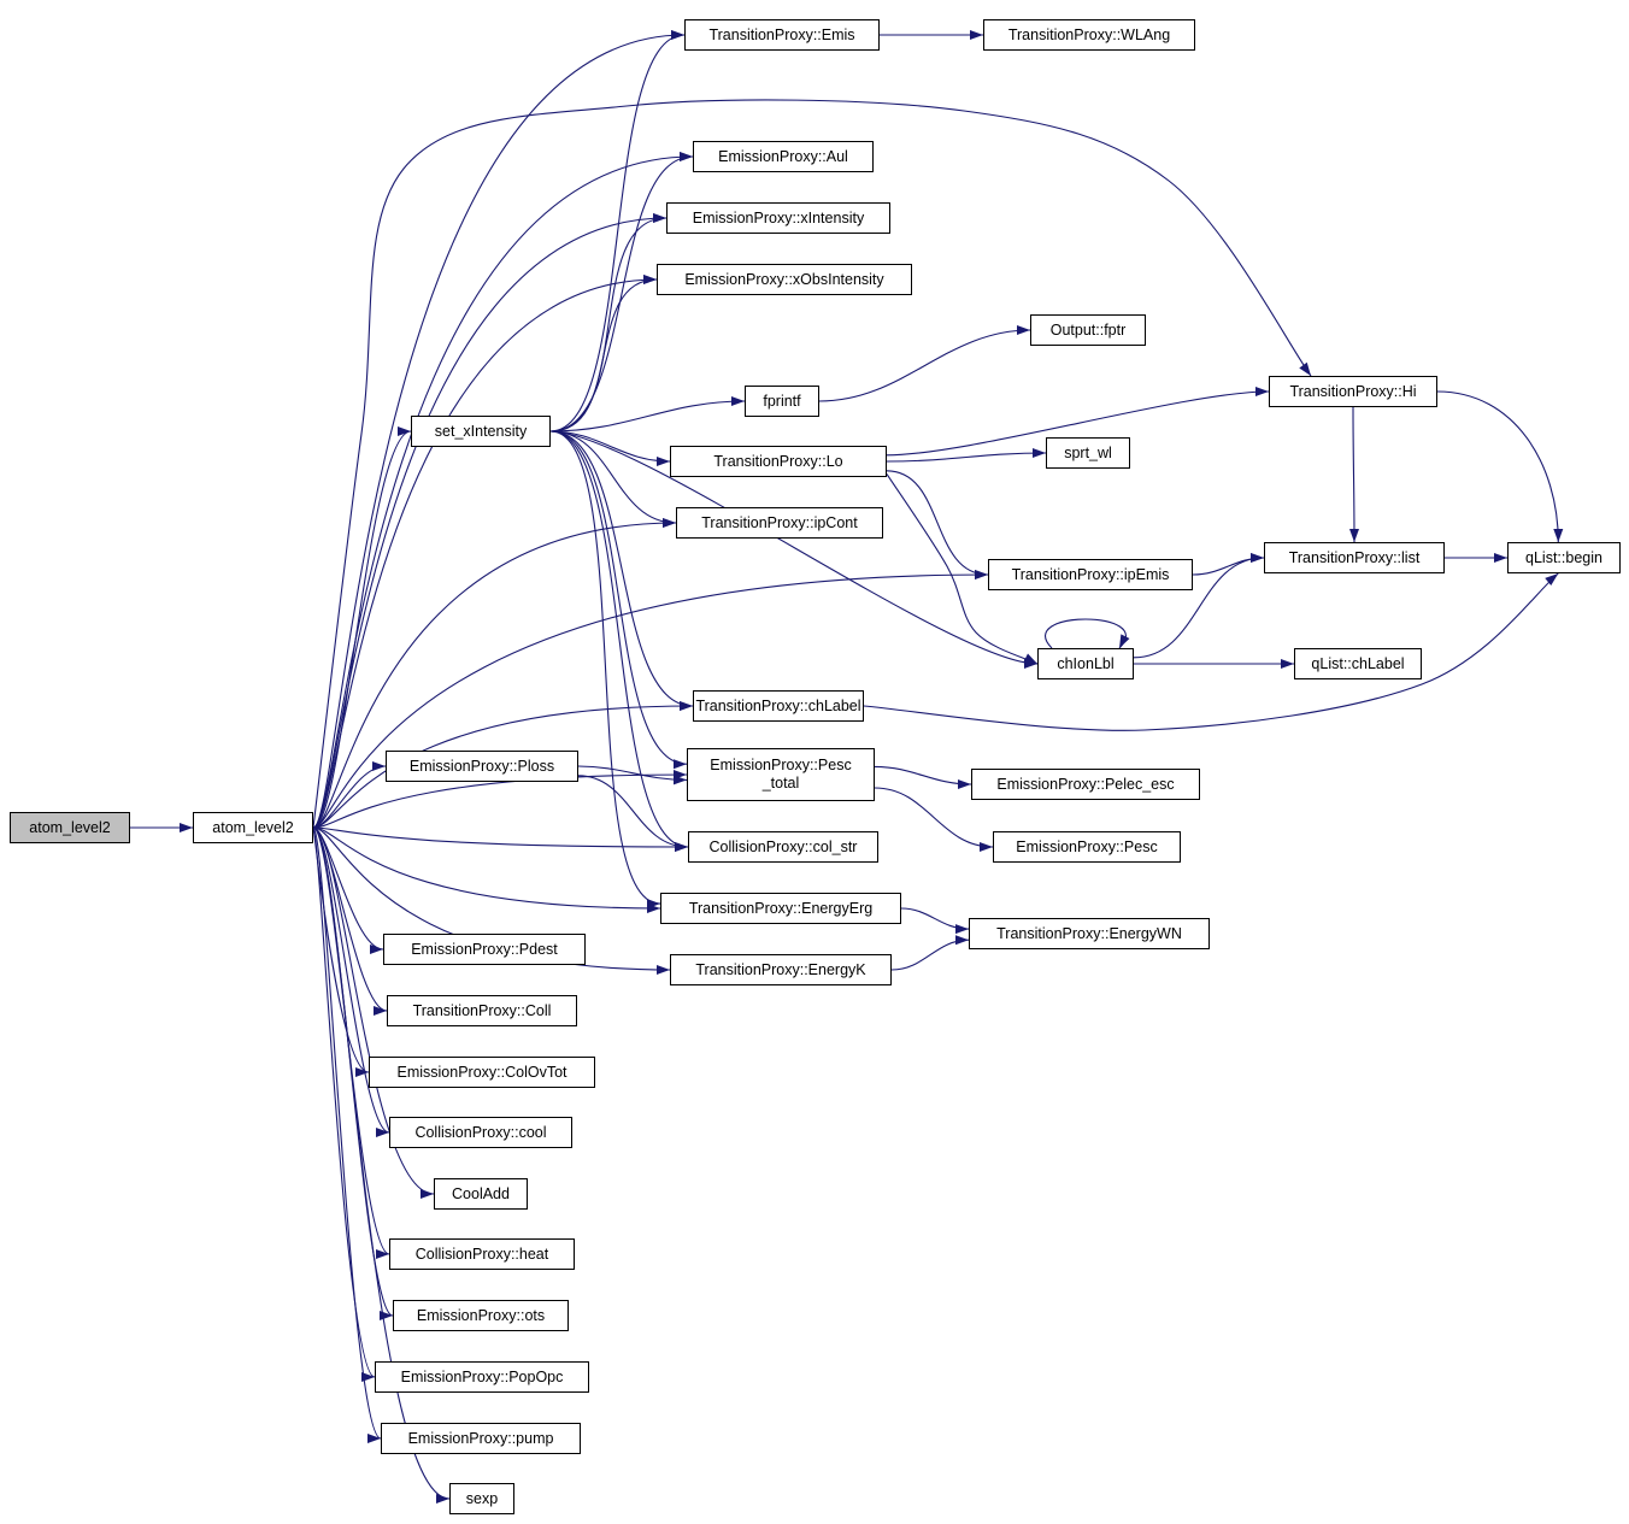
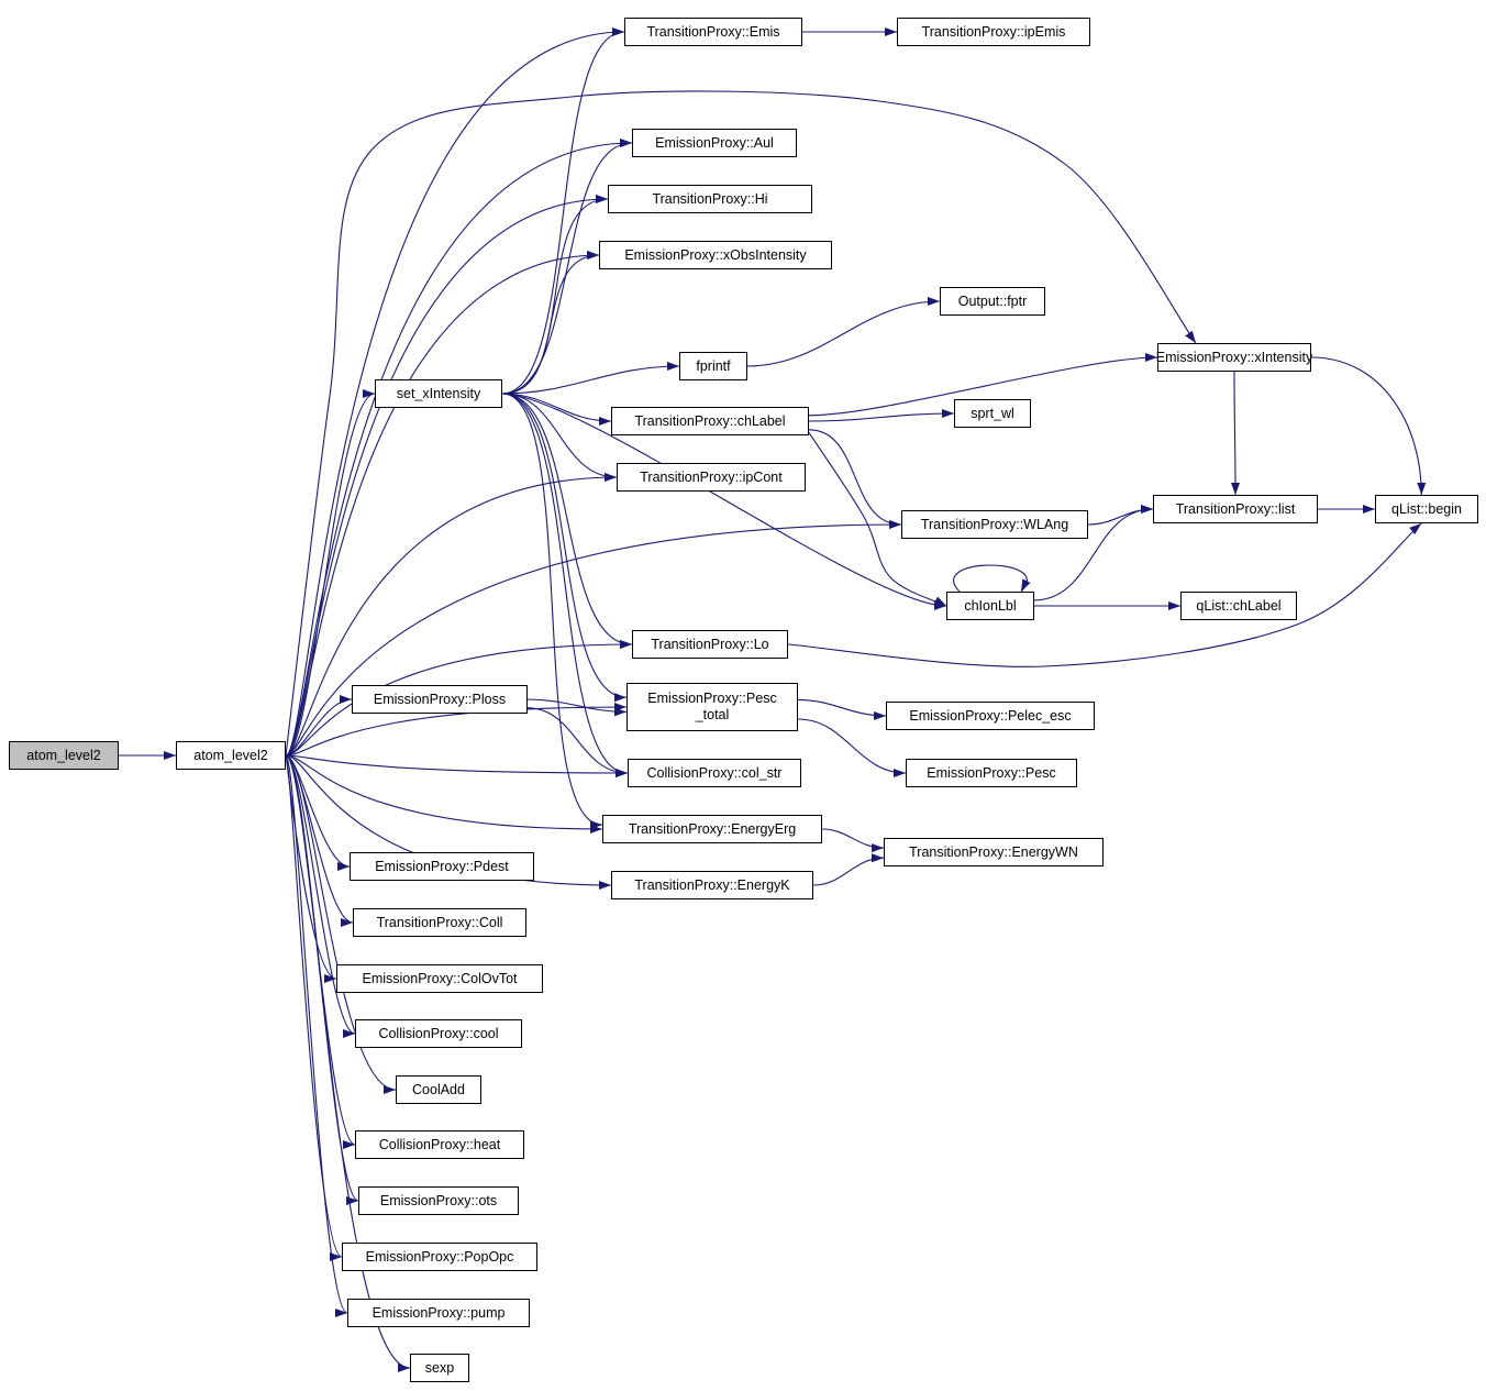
  atom_level2
  atom_level2
  TransitionProxy::Emis
- TransitionProxy::WLAng
+ TransitionProxy::ipEmis
  EmissionProxy::Aul
- EmissionProxy::xIntensity
+ TransitionProxy::Hi
  EmissionProxy::xObsIntensity
  Output::fptr
  fprintf
- TransitionProxy::Hi
+ EmissionProxy::xIntensity
  set_xIntensity
- TransitionProxy::Lo
+ TransitionProxy::chLabel
  sprt_wl
  TransitionProxy::ipCont
- TransitionProxy::ipEmis
+ TransitionProxy::WLAng
  TransitionProxy::list
  qList::begin
  chIonLbl
  qList::chLabel
- TransitionProxy::chLabel
+ TransitionProxy::Lo
  EmissionProxy::Ploss
  EmissionProxy::Pesc
  _total
  EmissionProxy::Pelec_esc
  CollisionProxy::col_str
  EmissionProxy::Pesc
  TransitionProxy::EnergyErg
  TransitionProxy::EnergyWN
  TransitionProxy::EnergyK
  EmissionProxy::Pdest
  TransitionProxy::Coll
  EmissionProxy::ColOvTot
  CollisionProxy::cool
  CoolAdd
  CollisionProxy::heat
  EmissionProxy::ots
  EmissionProxy::PopOpc
  EmissionProxy::pump
  sexp
